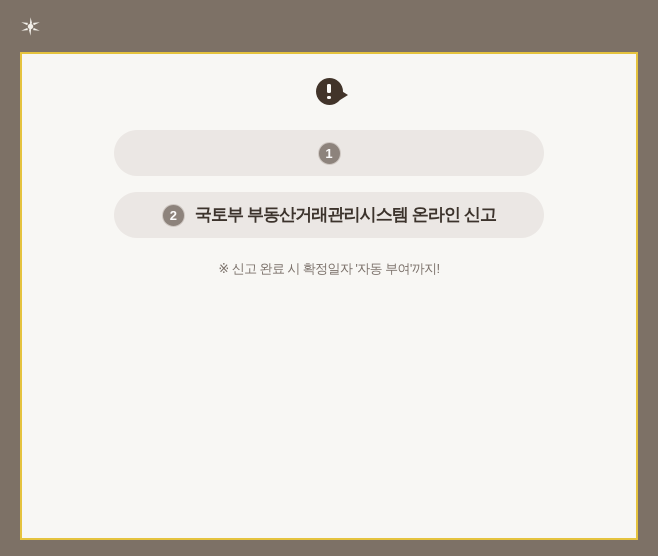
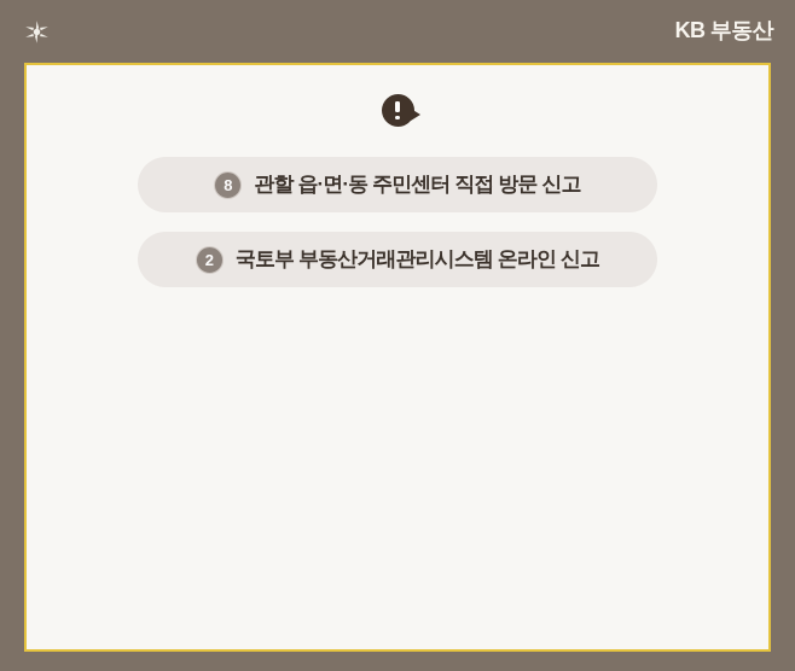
+ KB 부동산
- 1
+ 8
+ 관할 읍·면·동 주민센터 직접 방문 신고
  2
  국토부 부동산거래관리시스템 온라인 신고
- ※ 신고 완료 시 확정일자 '자동 부여'까지!
